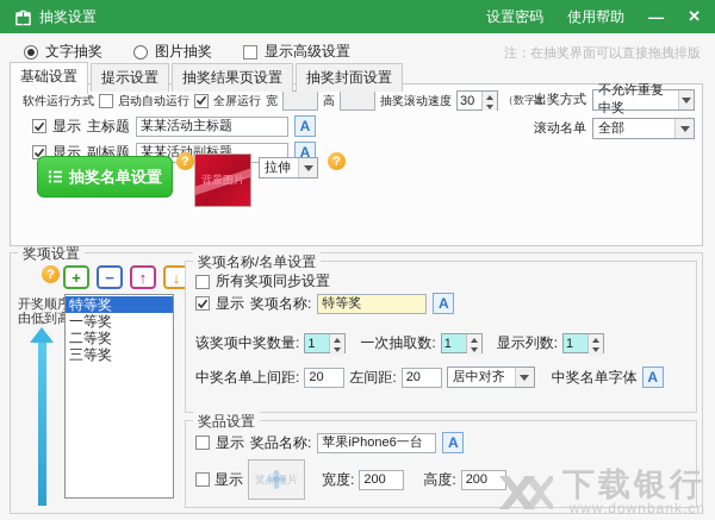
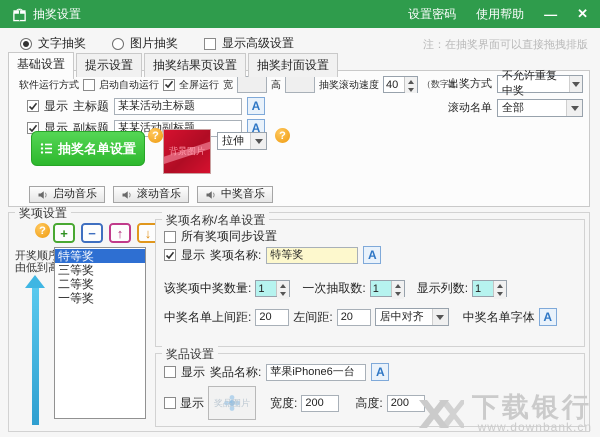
  抽奖设置
  设置密码
  使用帮助
  —
  ✕
  文字抽奖
  图片抽奖
  显示高级设置
  注：在抽奖界面可以直接拖拽排版
  基础设置
  提示设置
  抽奖结果页设置
  抽奖封面设置
  软件运行方式
  启动自动运行
  全屏运行
  宽
  高
  抽奖滚动速度
- 30
+ 40
  显示
  主标题
  某某活动主标题
  A
  显示
  副标题
  某某活副标题
  A
  出奖方式
  不允许重复中奖
  滚动名单
  全部
  抽奖名单设置
  背景图片
  拉伸
+ 启动音乐
+ 滚动音乐
+ 中奖音乐
  奖项设置
  +
  −
  ↑
  ↓
  开奖顺
  由低到
  特等奖
- 一等奖
+ 三等奖
  二等奖
- 三等奖
+ 一等奖
  奖项名称/名单设置
  所有奖项同步设置
  显示
  奖项名称:
  特等奖
  A
  该奖项中奖数量:
  1
  一次抽取数:
  1
  显示列数:
  1
  中奖名单上间距:
  20
  左间距:
  20
  居中对齐
  中奖名单字体
  A
  奖品设置
  显示
  奖品名称:
  苹果iPhone6一台
  A
  显示
  奖品图片
  宽度:
  200
  高度:
  200
  下载银行
  www.downbank.cn
